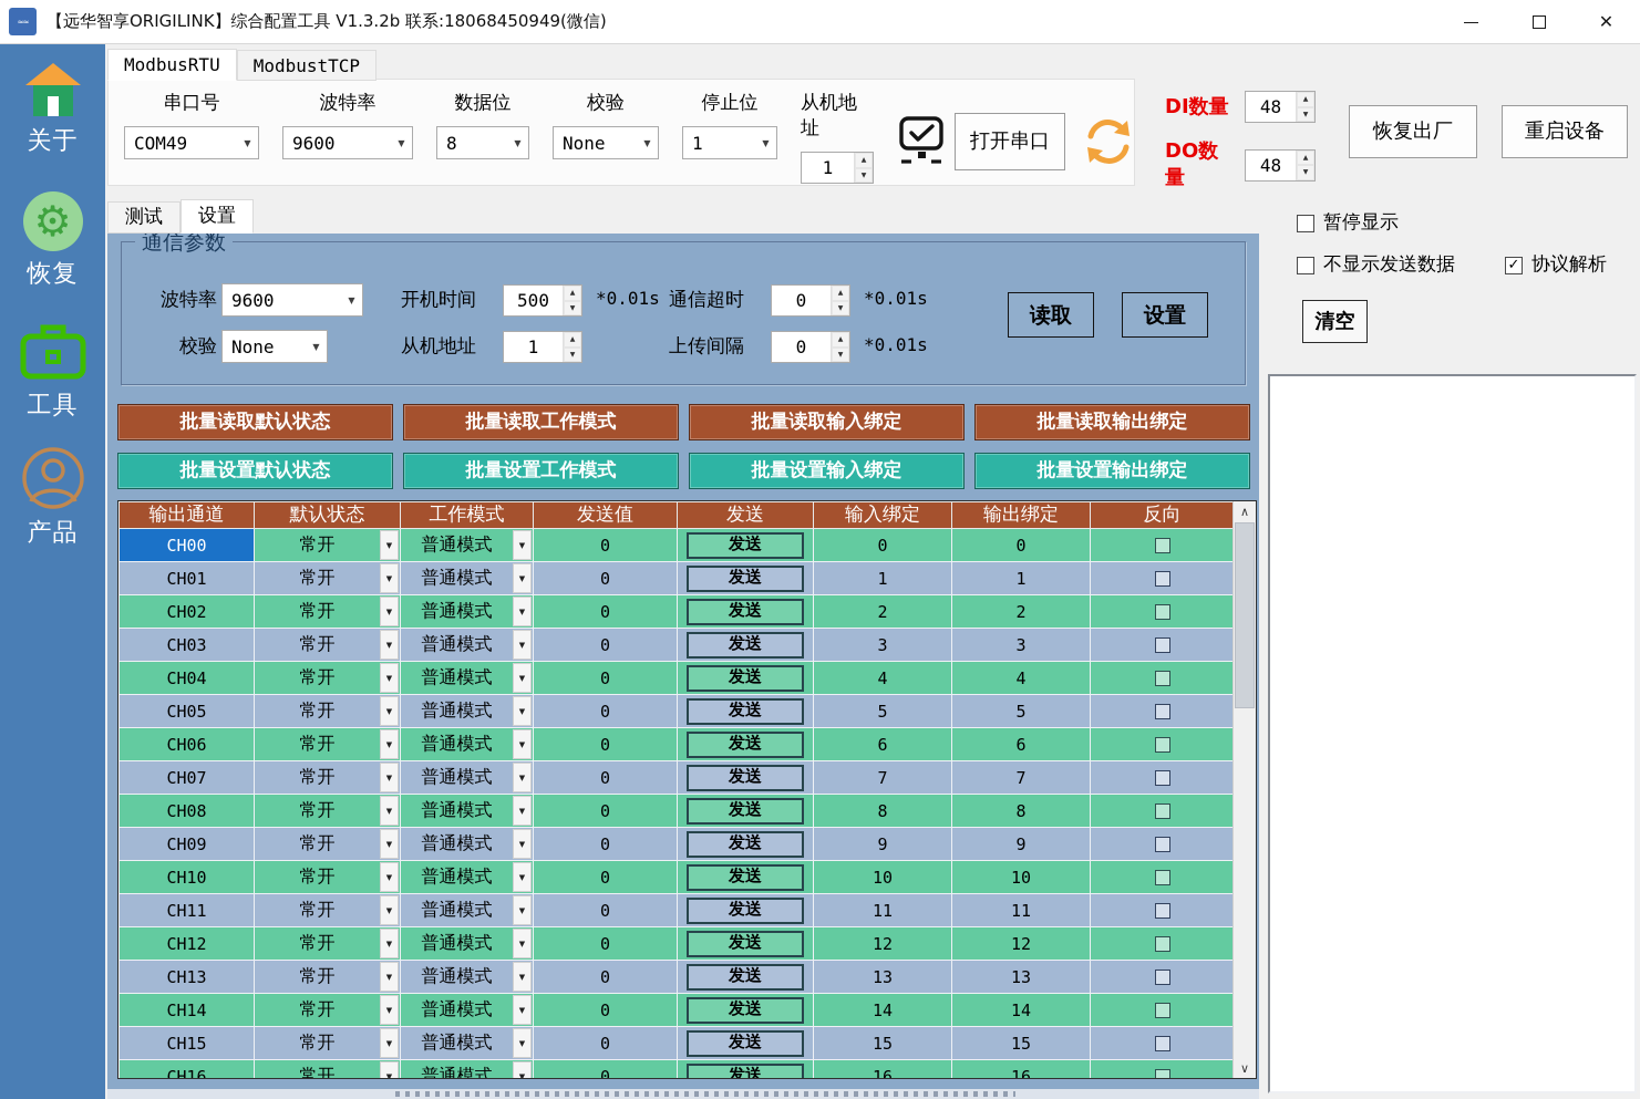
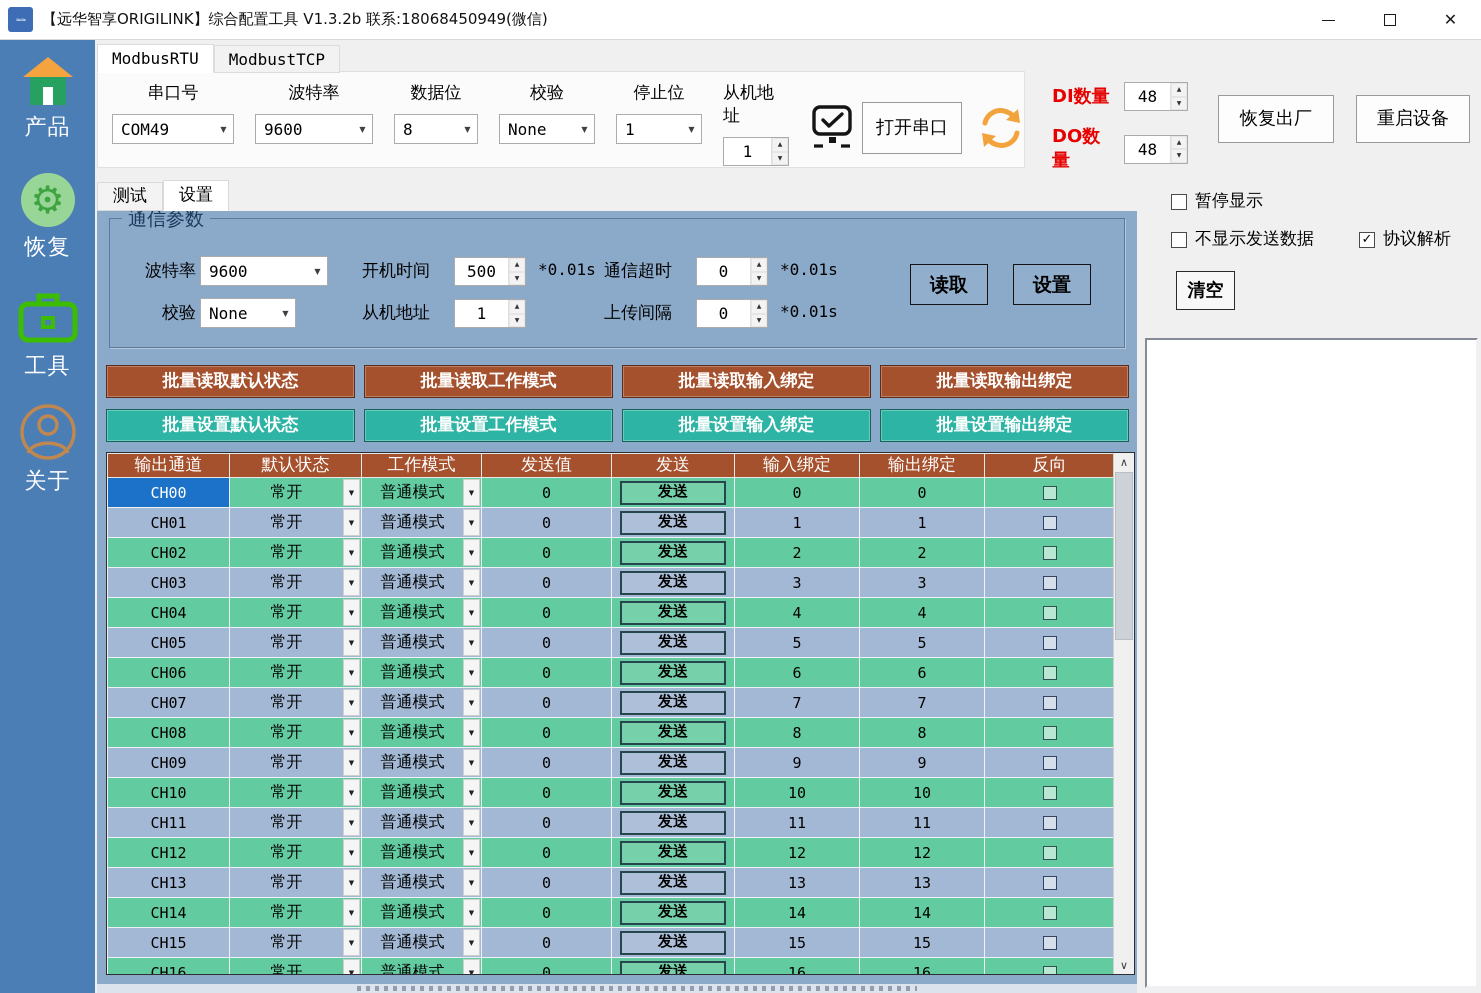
  ≈≈
  【远华智享ORIGILINK】综合配置工具 V1.3.2b 联系:18068450949(微信)
  ✕
- 关于
+ 产品
  ⚙
  恢复
  工具
- 产品
+ 关于
  ModbusRTU
  ModbustTCP
  串口号
  COM49
  ▼
  波特率
  9600
  ▼
  数据位
  8
  ▼
  校验
  None
  ▼
  停止位
  1
  ▼
  从机地址
  1
  打开串口
  DI数量
  48
  DO数量
  48
  恢复出厂
  重启设备
  测试
  设置
  通信参数
  波特率
  9600
  ▼
  开机时间
  500
  *0.01s
  通信超时
  0
  *0.01s
  校验
  None
  ▼
  从机地址
  1
  上传间隔
  0
  *0.01s
  读取
  设置
  批量读取默认状态
  批量读取工作模式
  批量读取输入绑定
  批量读取输出绑定
  批量设置默认状态
  批量设置工作模式
  批量设置输入绑定
  批量设置输出绑定
  输出通道	默认状态	工作模式	发送值	发送	输入绑定	输出绑定	反向
  CH00	常开 ▼	普通模式 ▼	0	发送	0	0
  CH01	常开 ▼	普通模式 ▼	0	发送	1	1
  CH02	常开 ▼	普通模式 ▼	0	发送	2	2
  CH03	常开 ▼	普通模式 ▼	0	发送	3	3
  CH04	常开 ▼	普通模式 ▼	0	发送	4	4
  CH05	常开 ▼	普通模式 ▼	0	发送	5	5
  CH06	常开 ▼	普通模式 ▼	0	发送	6	6
  CH07	常开 ▼	普通模式 ▼	0	发送	7	7
  CH08	常开 ▼	普通模式 ▼	0	发送	8	8
  CH09	常开 ▼	普通模式 ▼	0	发送	9	9
  CH10	常开 ▼	普通模式 ▼	0	发送	10	10
  CH11	常开 ▼	普通模式 ▼	0	发送	11	11
  CH12	常开 ▼	普通模式 ▼	0	发送	12	12
  CH13	常开 ▼	普通模式 ▼	0	发送	13	13
  CH14	常开 ▼	普通模式 ▼	0	发送	14	14
  CH15	常开 ▼	普通模式 ▼	0	发送	15	15
  CH16	常开 ▼	普通模式 ▼	0	发送	16	16
  ∧
  ∨
  暂停显示
  不显示发送数据
  ✓
  协议解析
  清空
